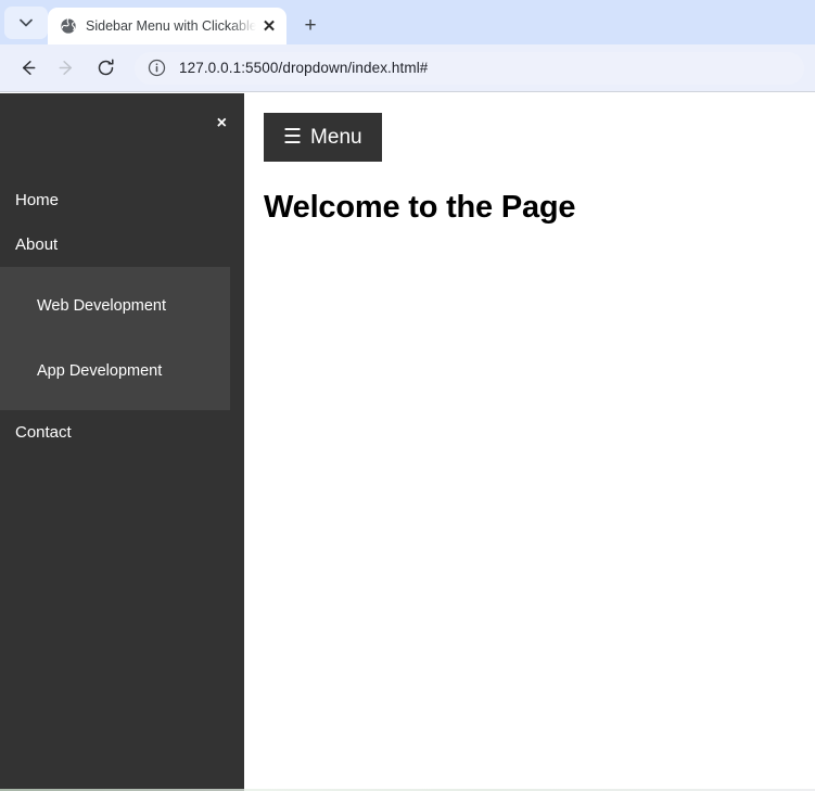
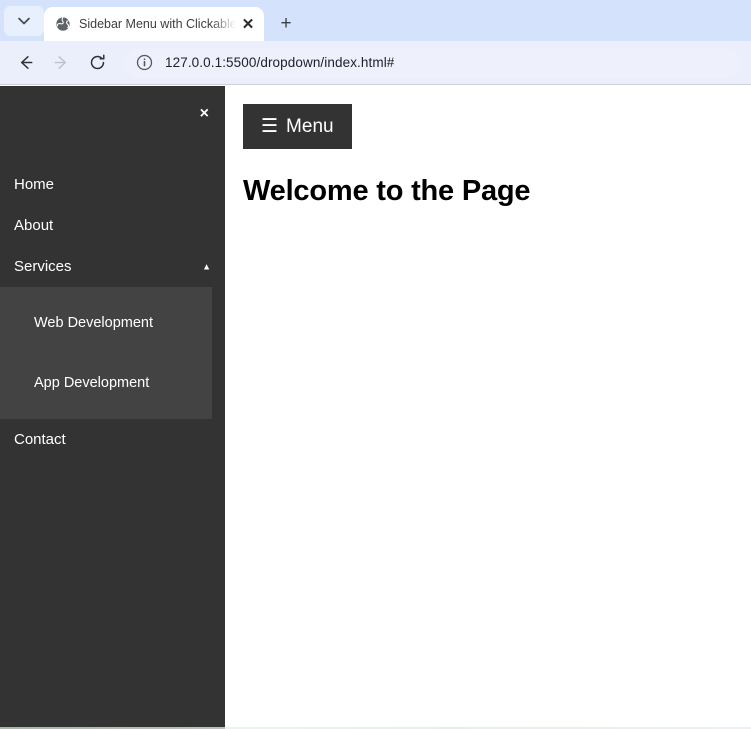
  Sidebar Menu with Clickable
  ✕
  +
  127.0.0.1:5500/dropdown/index.html#
  ×
  Home
  About
+ Services
+ ▲
  Web Development
  App Development
  Contact
  ☰
  Menu
  Welcome to the Page
